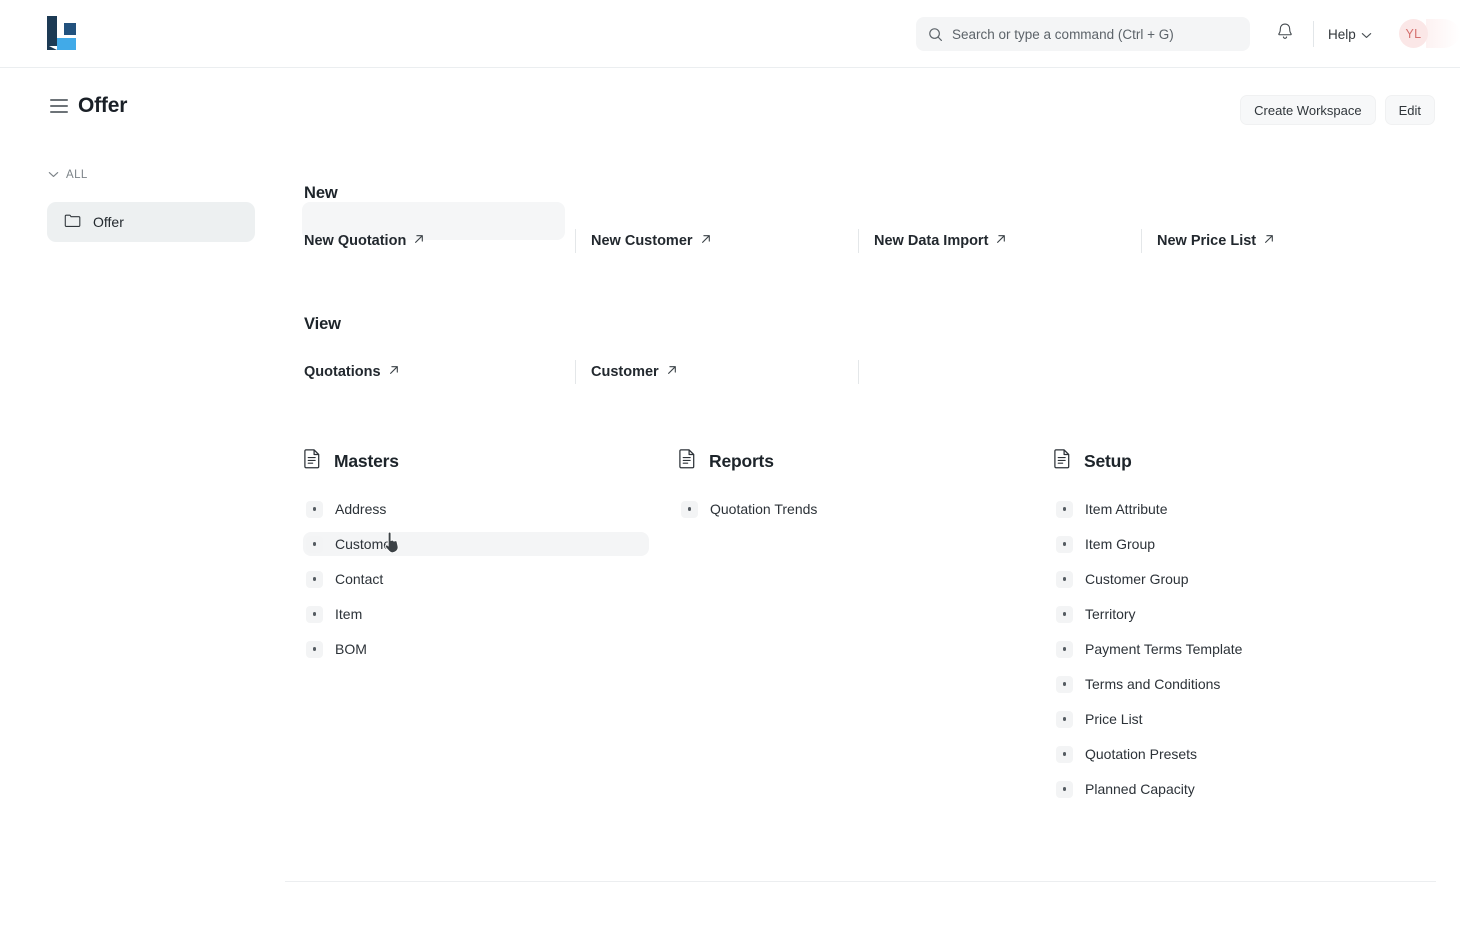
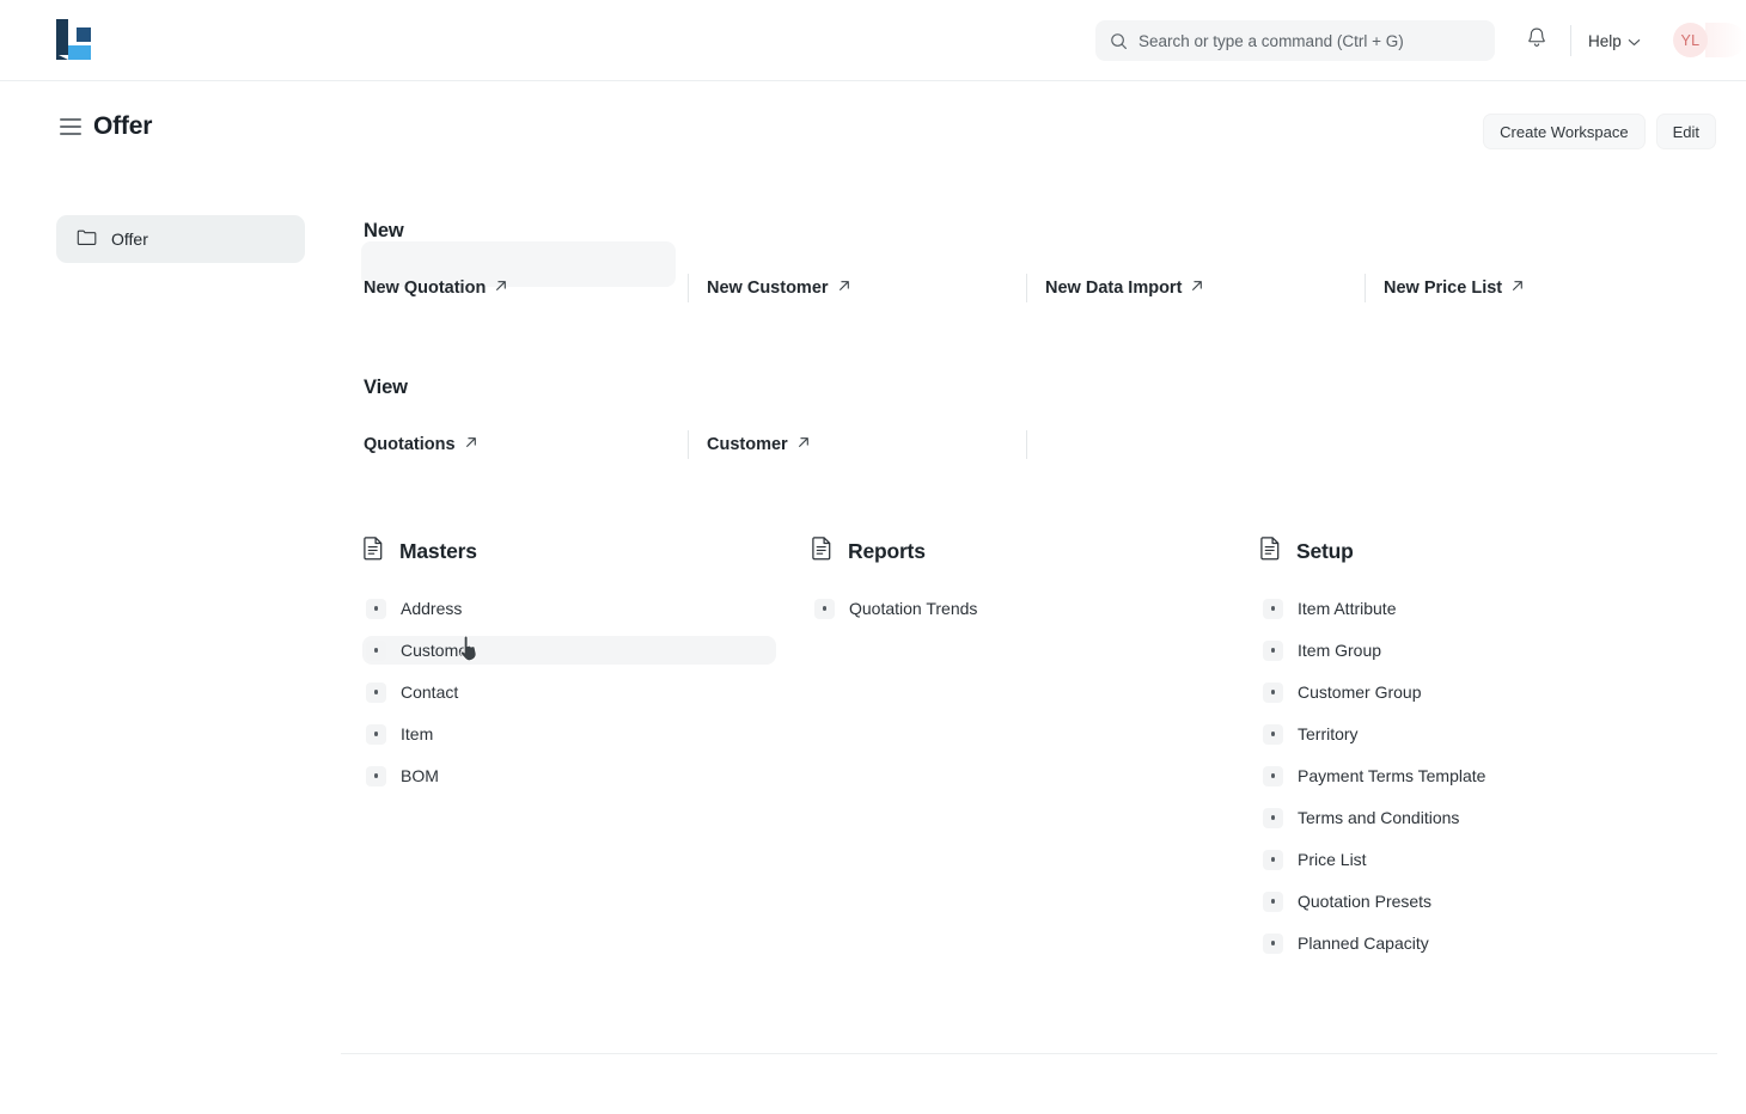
  Search or type a command (Ctrl + G)
  Help
  YL
  Offer
  Create Workspace
  Edit
- ALL
  Offer
  New
  New Quotation
  New Customer
  New Data Import
  New Price List
  View
  Quotations
  Customer
  Masters
  Address
  Custome
  Contact
  Item
  BOM
  Reports
  Quotation Trends
  Setup
  Item Attribute
  Item Group
  Customer Group
  Territory
  Payment Terms Template
  Terms and Conditions
  Price List
  Quotation Presets
  Planned Capacity
